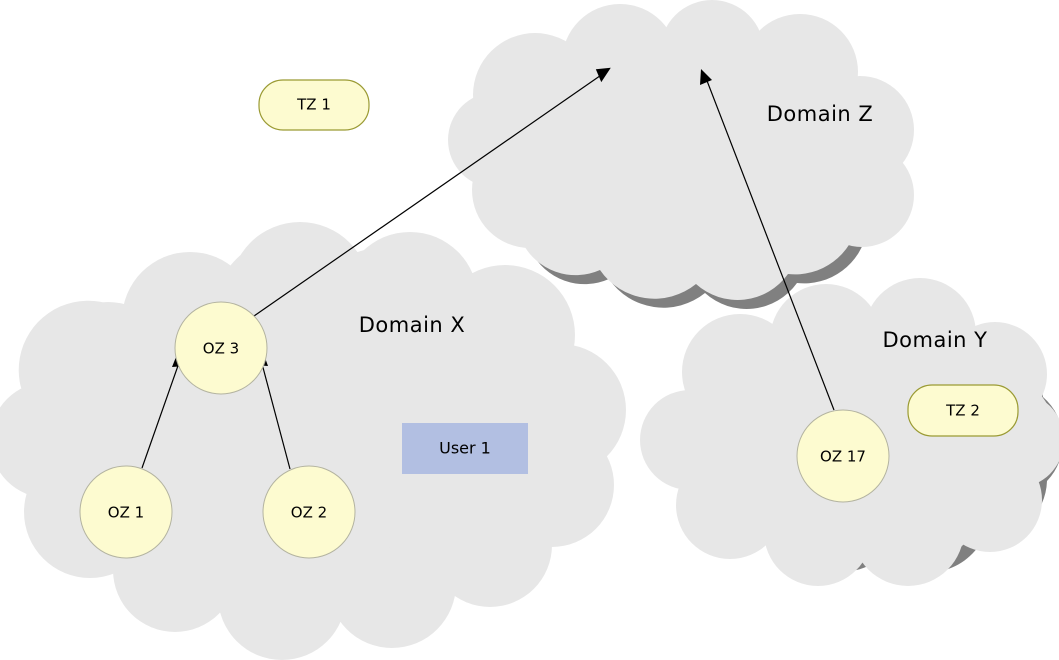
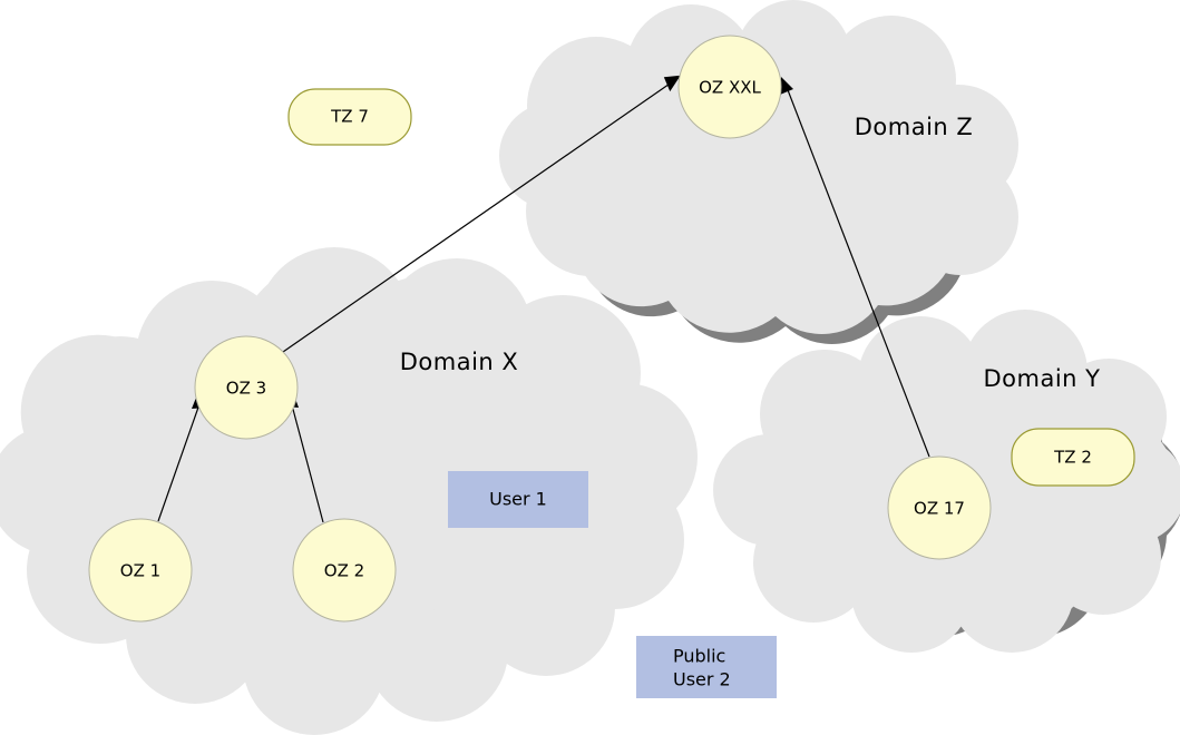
  Domain Z
  Domain X
  Domain Y
+ OZ XXL
  OZ 3
  OZ 1
  OZ 2
  OZ 17
- TZ 1
+ TZ 7
  TZ 2
  User 1
+ Public
+ User 2
